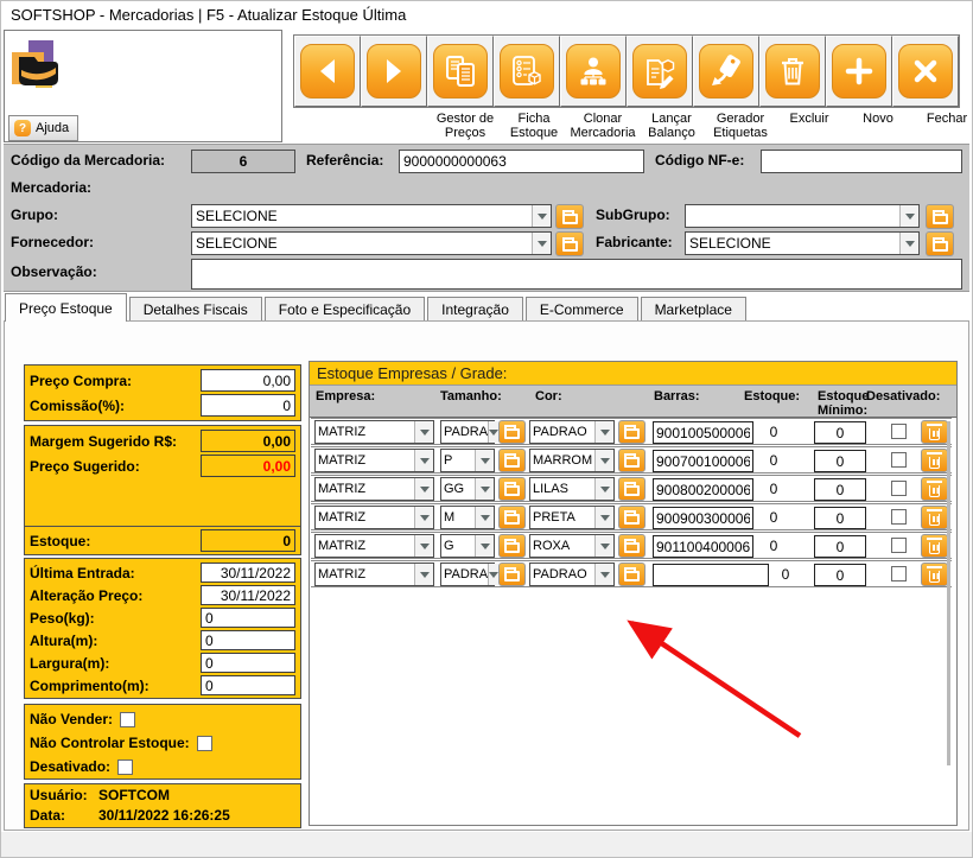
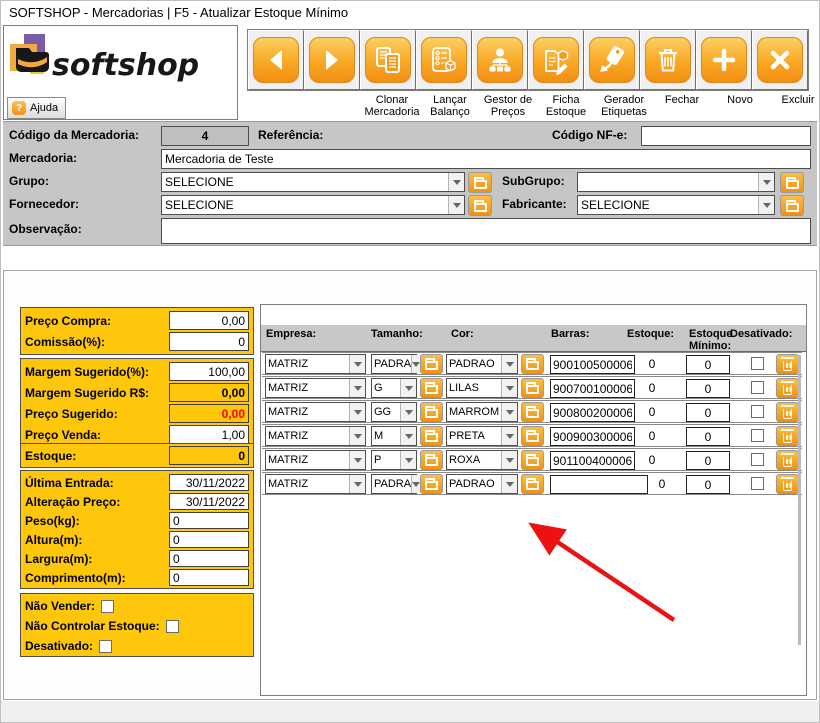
- SOFTSHOP - Mercadorias | F5 - Atualizar Estoque Última
+ SOFTSHOP - Mercadorias | F5 - Atualizar Estoque Mínimo
+ softshop
  ?
  Ajuda
- Gestor de Preços
+ Clonar Mercadoria
- Ficha Estoque
+ Lançar Balanço
- Clonar Mercadoria
+ Gestor de Preços
- Lançar Balanço
+ Ficha Estoque
  Gerador Etiquetas
- Excluir
+ Fechar
  Novo
- Fechar
+ Excluir
  Código da Mercadoria:
- 6
+ 4
  Referência:
- 9000000000063
  Código NF-e:
  Mercadoria:
+ Mercadoria de Teste
  Grupo:
  SELECIONE
  SubGrupo:
  Fornecedor:
  SELECIONE
  Fabricante:
  SELECIONE
  Observação:
- Preço Estoque
- Detalhes Fiscais
- Foto e Especificação
- Integração
- E-Commerce
- Marketplace
  Preço Compra:
  0,00
  Comissão(%):
  0
+ Margem Sugerido(%):
+ 100,00
  Margem Sugerido R$:
  0,00
  Preço Sugerido:
  0,00
+ Preço Venda:
+ 1,00
  Estoque:
  0
  Última Entrada:
  30/11/2022
  Alteração Preço:
  30/11/2022
  Peso(kg):
  0
  Altura(m):
  0
  Largura(m):
  0
  Comprimento(m):
  0
  Não Vender:
  Não Controlar Estoque:
  Desativado:
- Usuário:
- SOFTCOM
- Data:
- 30/11/2022 16:26:25
- Estoque Empresas / Grade:
  Empresa:
  Tamanho:
  Cor:
  Barras:
  Estoque:
  Estoque Mínimo:
  Desativado:
  MATRIZ
  PADRA
  PADRAO
  900100500006
  0
  0
  MATRIZ
- P
+ G
- MARROM
+ LILAS
  900700100006
  0
  0
  MATRIZ
  GG
- LILAS
+ MARROM
  900800200006
  0
  0
  MATRIZ
  M
  PRETA
  900900300006
  0
  0
  MATRIZ
- G
+ P
  ROXA
  901100400006
  0
  0
  MATRIZ
  PADRA
  PADRAO
  0
  0
